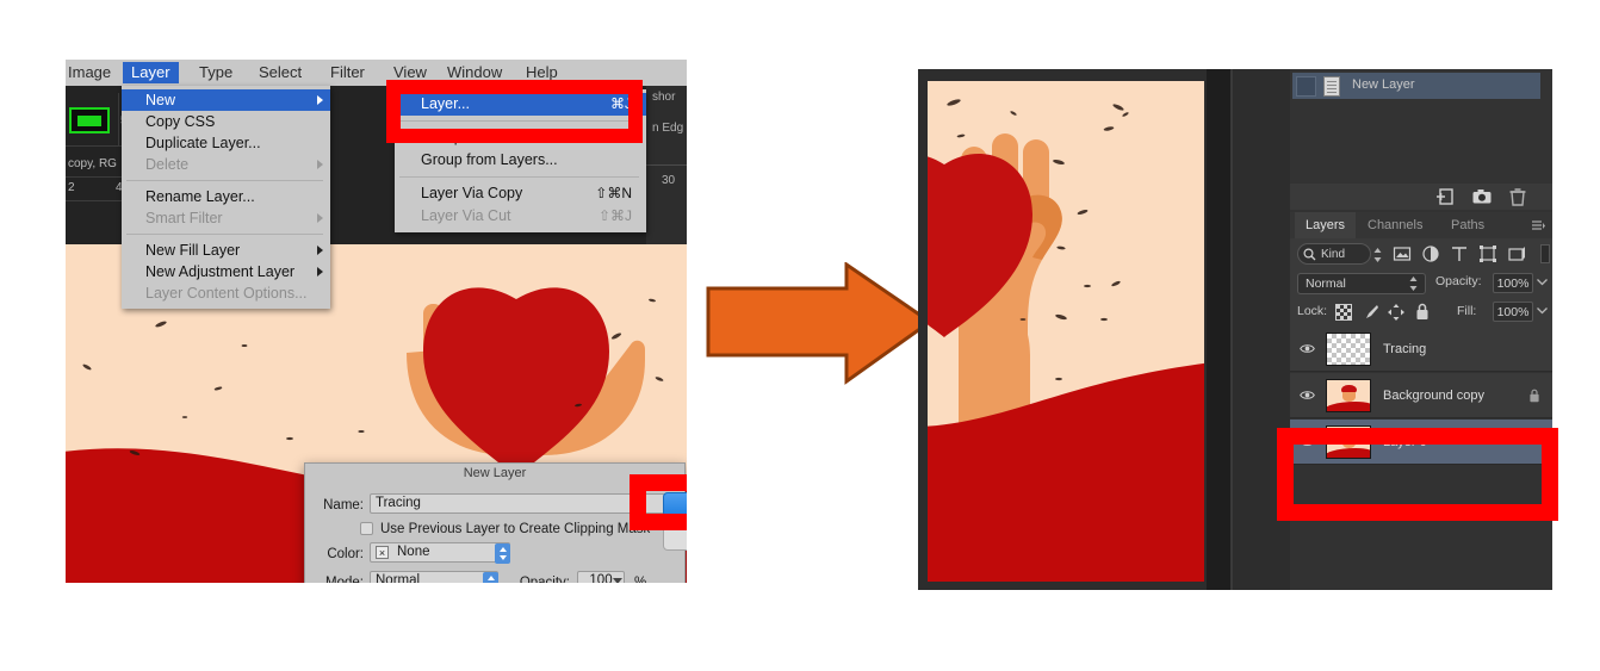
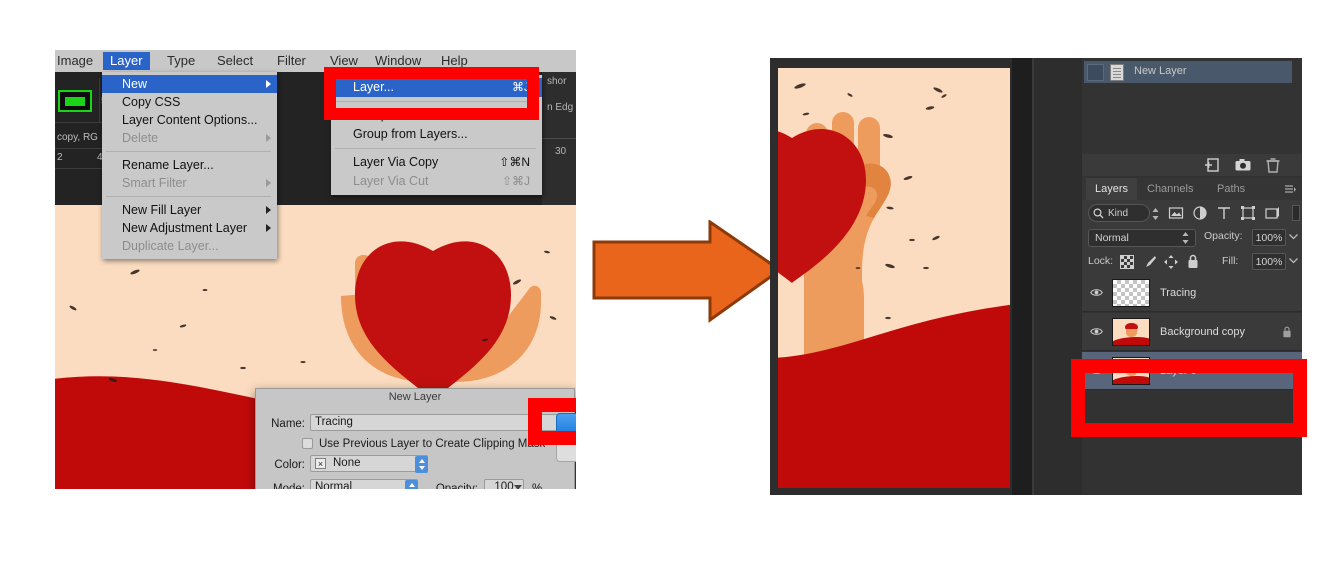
  copy, RG
  2
  4
  shor
  n Edg
  30
  Image
  Layer
  Type
  Select
  Filter
  View
  Window
  Help
  New
  Copy CSS
- Duplicate Layer...
+ Layer Content Options...
  Delete
  Rename Layer...
  Smart Filter
  New Fill Layer
  New Adjustment Layer
- Layer Content Options...
+ Duplicate Layer...
  Layer...
  ⌘J
  Group...
  Group from Layers...
  Layer Via Copy
  ⇧⌘N
  Layer Via Cut
  ⇧⌘J
  New Layer
  Name:
  Tracing
  Use Previous Layer to Create Clipping Mask
  Color:
  None
  ×
  Normal
  100
  New Layer
  Layers
  Channels
  Paths
  Kind
  Normal
  Opacity:
  100%
  Lock:
  Fill:
  100%
  Tracing
  Background copy
  Layer 0
